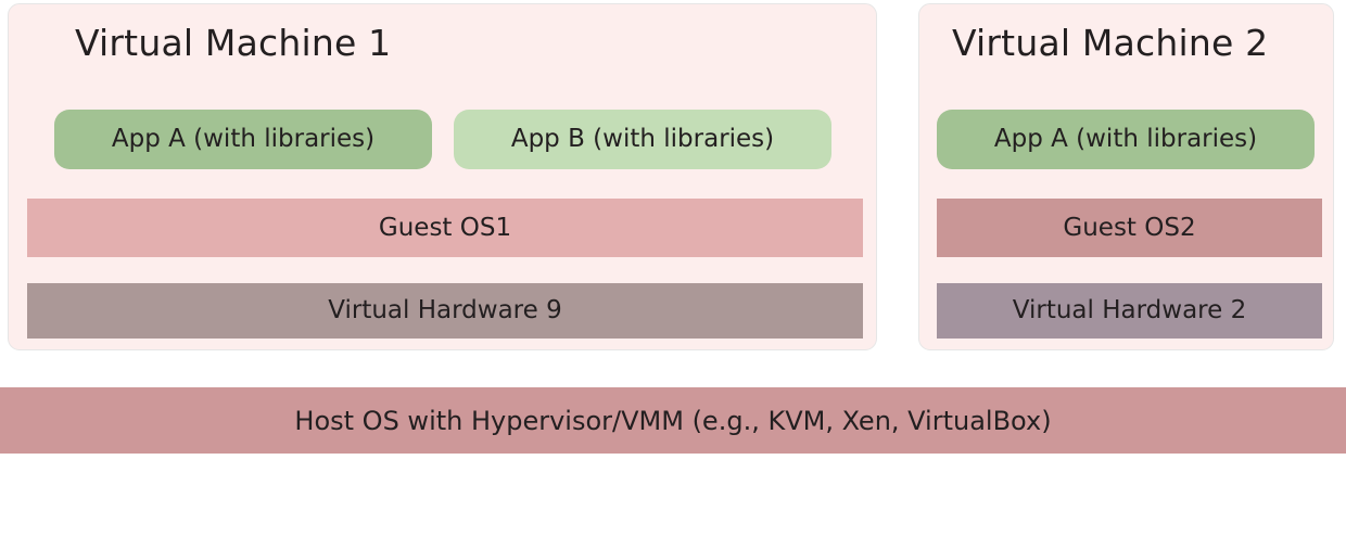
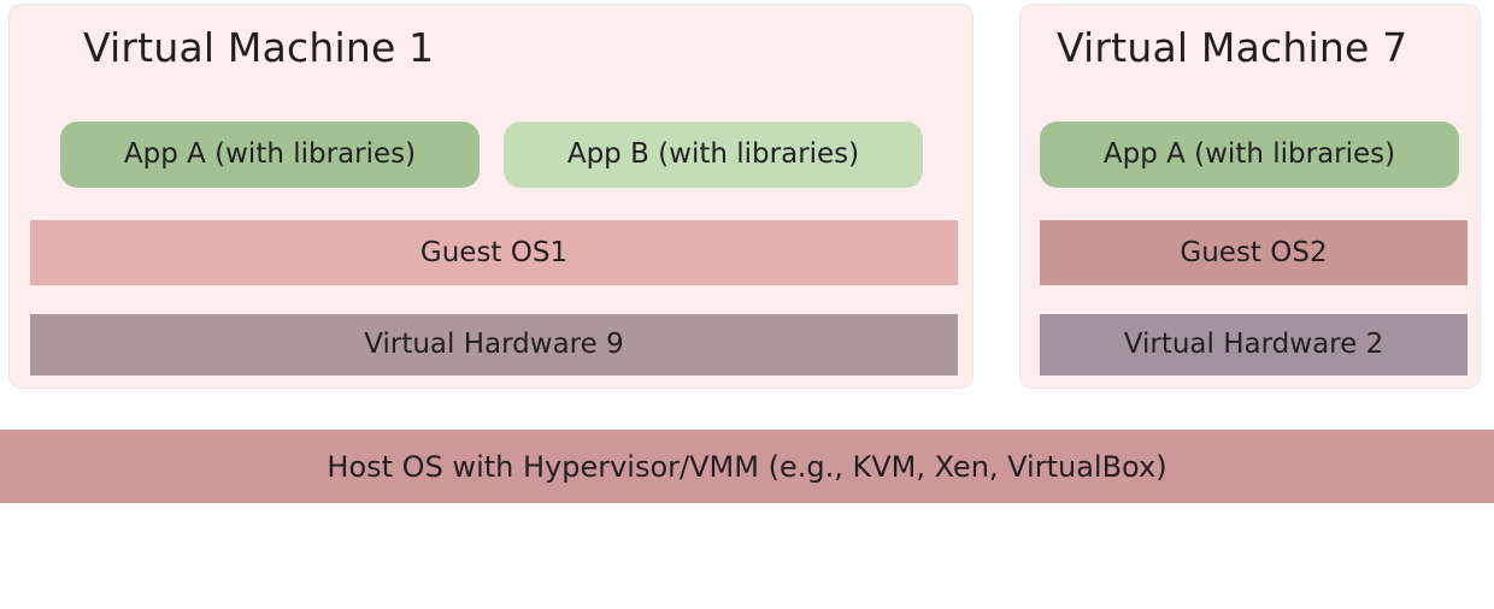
  Virtual Machine 1
  App A (with libraries)
  App B (with libraries)
  Guest OS1
  Virtual Hardware 9
- Virtual Machine 2
+ Virtual Machine 7
  App A (with libraries)
  Guest OS2
  Virtual Hardware 2
  Host OS with Hypervisor/VMM (e.g., KVM, Xen, VirtualBox)
